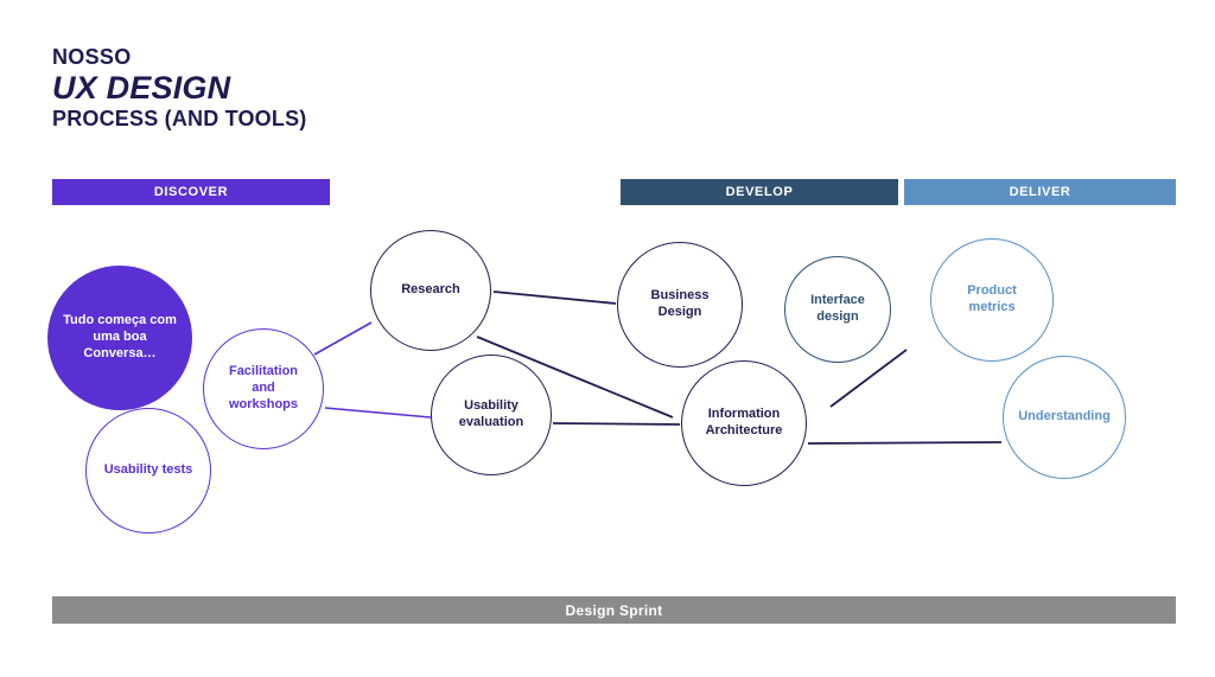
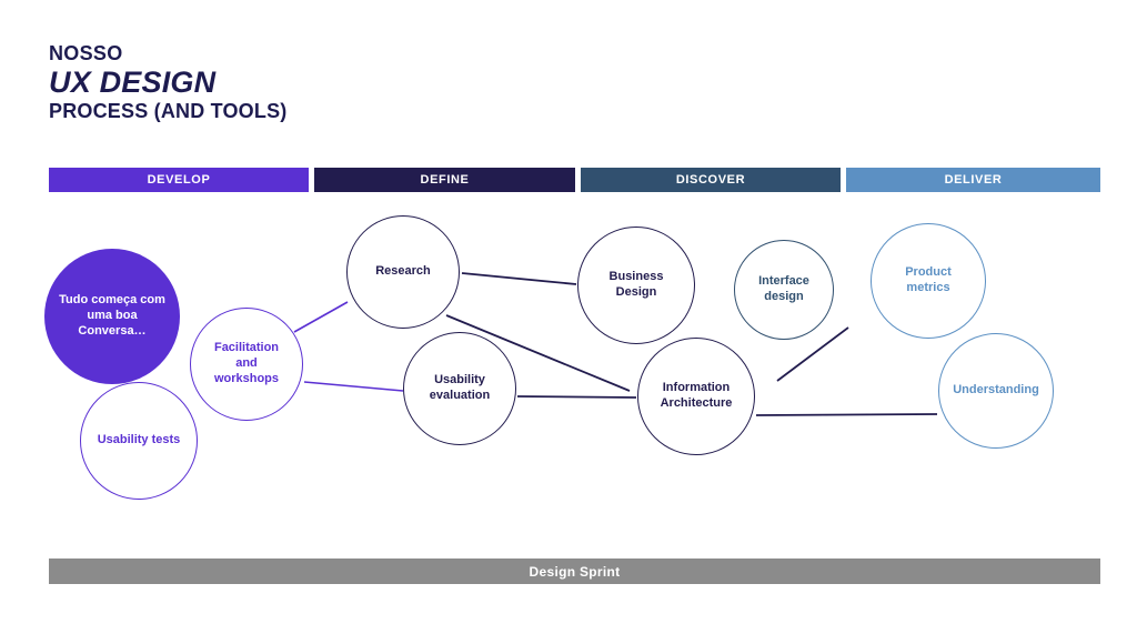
  NOSSO
  UX DESIGN
  PROCESS (AND TOOLS)
- DISCOVER
+ DEVELOP
+ DEFINE
- DEVELOP
+ DISCOVER
  DELIVER
  Tudo começa com uma boa Conversa…
  Usability tests
  Facilitation and workshops
  Research
  Usability evaluation
  Business Design
  Information Architecture
  Interface design
  Product metrics
  Understanding
  Design Sprint
